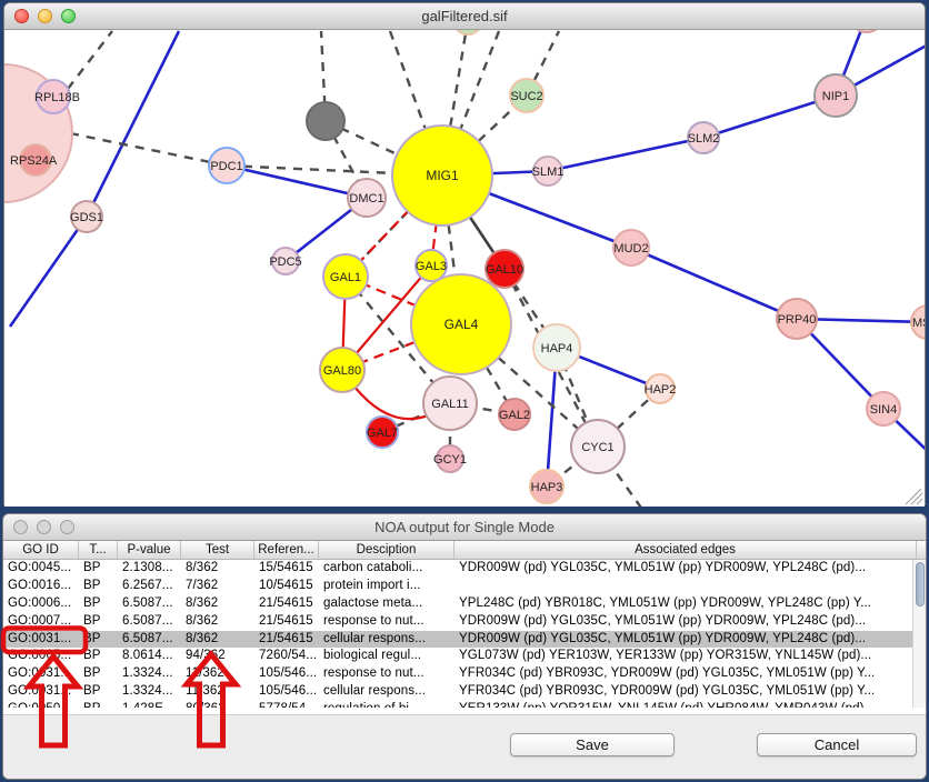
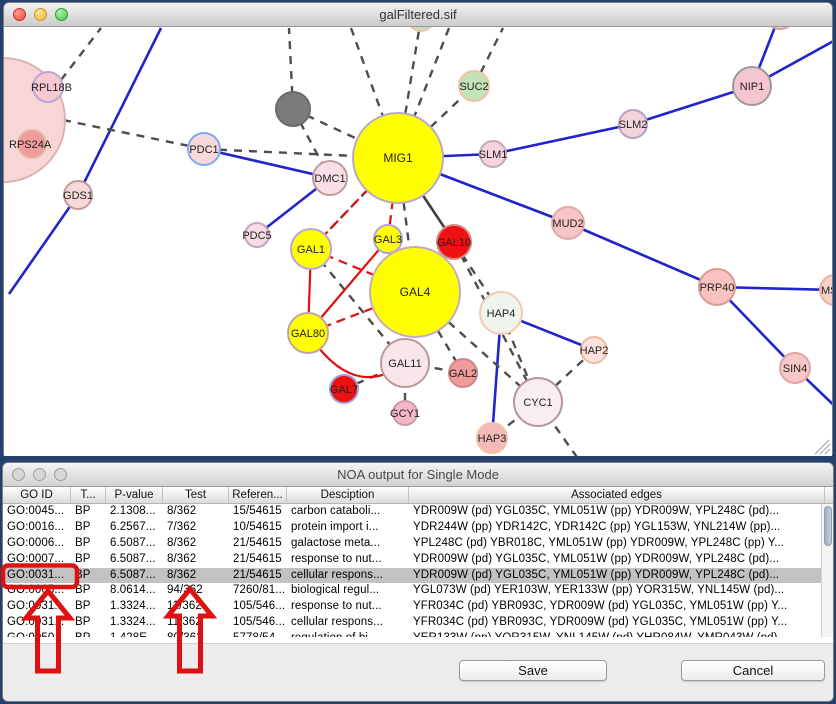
  galFiltered.sif
  RPL18B
  RPS24A
  GDS1
  PDC1
  MIG1
  SUC2
  SLM1
  DMC1
  SLM2
  NIP1
  MUD2
  PRP40
  SIN4
  PDC5
  GAL1
  GAL3
  GAL10
  GAL4
  GAL80
  GAL11
  GAL2
  GAL7
  GCY1
  HAP4
  HAP2
  CYC1
  HAP3
  NOA output for Single Mode
  GO ID
  T...
  P-value
  Test
  Referen...
  Desciption
  Associated edges
  GO:0045...
  BP
  2.1308...
  8/362
  15/54615
  carbon cataboli...
  YDR009W (pd) YGL035C, YML051W (pp) YDR009W, YPL248C (pd)...
  GO:0016...
  BP
  6.2567...
  7/362
  10/54615
  protein import i...
+ YDR244W (pp) YDR142C, YDR142C (pp) YGL153W, YNL214W (pp)...
  GO:0006...
  BP
  6.5087...
  8/362
  21/54615
  galactose meta...
  YPL248C (pd) YBR018C, YML051W (pp) YDR009W, YPL248C (pp) Y...
  GO:0007...
  BP
  6.5087...
  8/362
  21/54615
  response to nut...
  YDR009W (pd) YGL035C, YML051W (pp) YDR009W, YPL248C (pd)...
  GO:0031...
  6.5087...
  8/362
  21/54615
  cellular respons...
  YDR009W (pd) YGL035C, YML051W (pp) YDR009W, YPL248C (pd)...
  GO:0065...
  BP
  8.0614...
- 7260/54...
+ 7260/81...
  biological regul...
  YGL073W (pd) YER103W, YER133W (pp) YOR315W, YNL145W (pd)...
  GO:031.
  BP
  1.3324...
  1/362
  105/546...
  response to nut...
  YFR034C (pd) YBR093C, YDR009W (pd) YGL035C, YML051W (pp) Y...
  GO:031.
  BP
  1.3324...
  105/546...
  cellular respons...
  YFR034C (pd) YBR093C, YDR009W (pd) YGL035C, YML051W (pp) Y...
  Save
  Cancel
